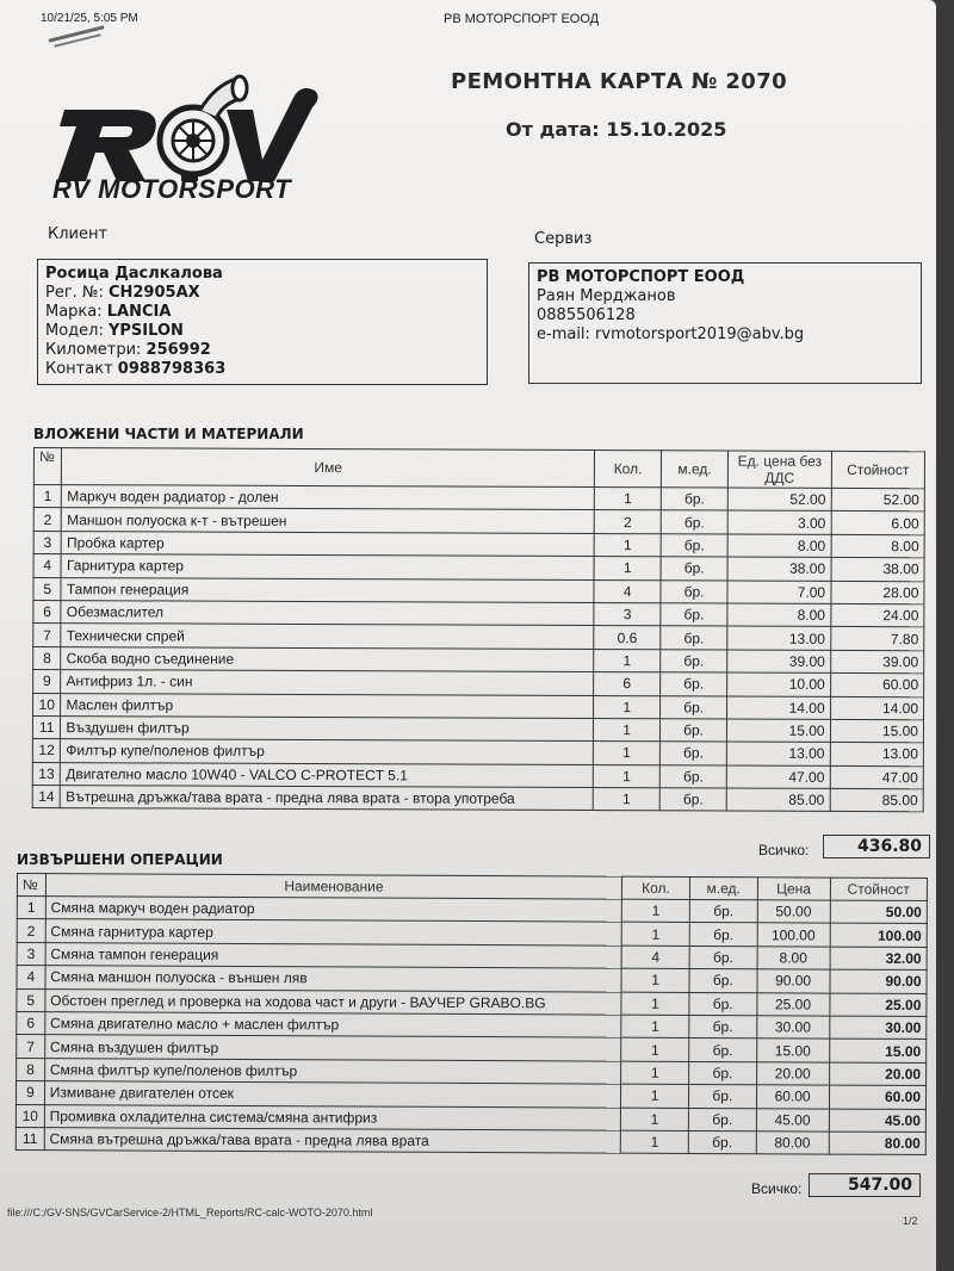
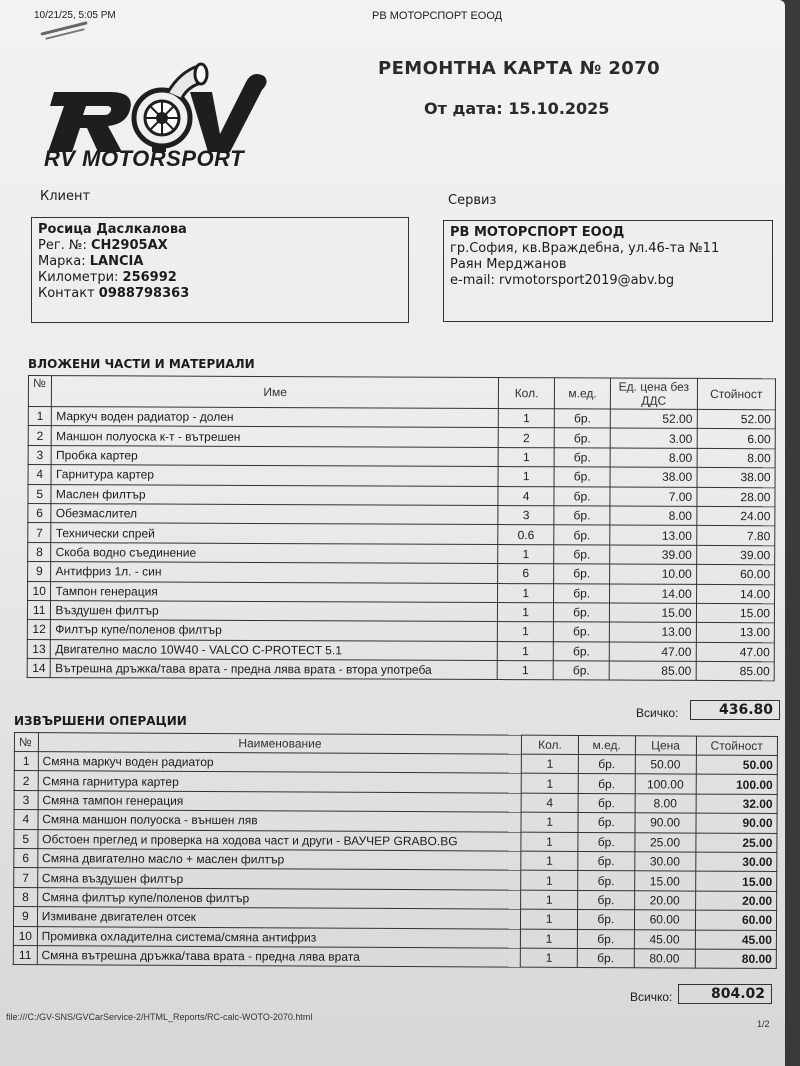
  10/21/25, 5:05 PM
  РВ МОТОРСПОРТ ЕООД
  RV MOTORSPORT
  РЕМОНТНА КАРТА № 2070
  От дата: 15.10.2025
  Клиент
  Росица Даслкалова
  Рег. №: CH2905AX
  Марка: LANCIA
- Модел: YPSILON
  Километри: 256992
  Контакт 0988798363
  Сервиз
  РВ МОТОРСПОРТ ЕООД
+ гр.София, кв.Враждебна, ул.46-та №11
  Раян Мерджанов
- 0885506128
  e-mail: rvmotorsport2019@abv.bg
  ВЛОЖЕНИ ЧАСТИ И МАТЕРИАЛИ
  №	Име	Кол.	м.ед.	Ед. цена без ДДС	Стойност
  1	Маркуч воден радиатор - долен	1	бр.	52.00	52.00
  2	Маншон полуоска к-т - вътрешен	2	бр.	3.00	6.00
  3	Пробка картер	1	бр.	8.00	8.00
  4	Гарнитура картер	1	бр.	38.00	38.00
- 5	Тампон генерация	4	бр.	7.00	28.00
+ 5	Маслен филтър	4	бр.	7.00	28.00
  6	Обезмаслител	3	бр.	8.00	24.00
  7	Технически спрей	0.6	бр.	13.00	7.80
  8	Скоба водно съединение	1	бр.	39.00	39.00
  9	Антифриз 1л. - син	6	бр.	10.00	60.00
- 10	Маслен филтър	1	бр.	14.00	14.00
+ 10	Тампон генерация	1	бр.	14.00	14.00
  11	Въздушен филтър	1	бр.	15.00	15.00
  12	Филтър купе/поленов филтър	1	бр.	13.00	13.00
  13	Двигателно масло 10W40 - VALCO C-PROTECT 5.1	1	бр.	47.00	47.00
  14	Вътрешна дръжка/тава врата - предна лява врата - втора употреба	1	бр.	85.00	85.00
  Всичко:
  436.80
  ИЗВЪРШЕНИ ОПЕРАЦИИ
  №	Наименование	Кол.	м.ед.	Цена	Стойност
  1	Смяна маркуч воден радиатор	1	бр.	50.00	50.00
  2	Смяна гарнитура картер	1	бр.	100.00	100.00
  3	Смяна тампон генерация	4	бр.	8.00	32.00
  4	Смяна маншон полуоска - външен ляв	1	бр.	90.00	90.00
  5	Обстоен преглед и проверка на ходова част и други - ВАУЧЕР GRABO.BG	1	бр.	25.00	25.00
  6	Смяна двигателно масло + маслен филтър	1	бр.	30.00	30.00
  7	Смяна въздушен филтър	1	бр.	15.00	15.00
  8	Смяна филтър купе/поленов филтър	1	бр.	20.00	20.00
  9	Измиване двигателен отсек	1	бр.	60.00	60.00
  10	Промивка охладителна система/смяна антифриз	1	бр.	45.00	45.00
  11	Смяна вътрешна дръжка/тава врата - предна лява врата	1	бр.	80.00	80.00
  Всичко:
- 547.00
+ 804.02
  file:///C:/GV-SNS/GVCarService-2/HTML_Reports/RC-calc-WOTO-2070.html
  1/2
